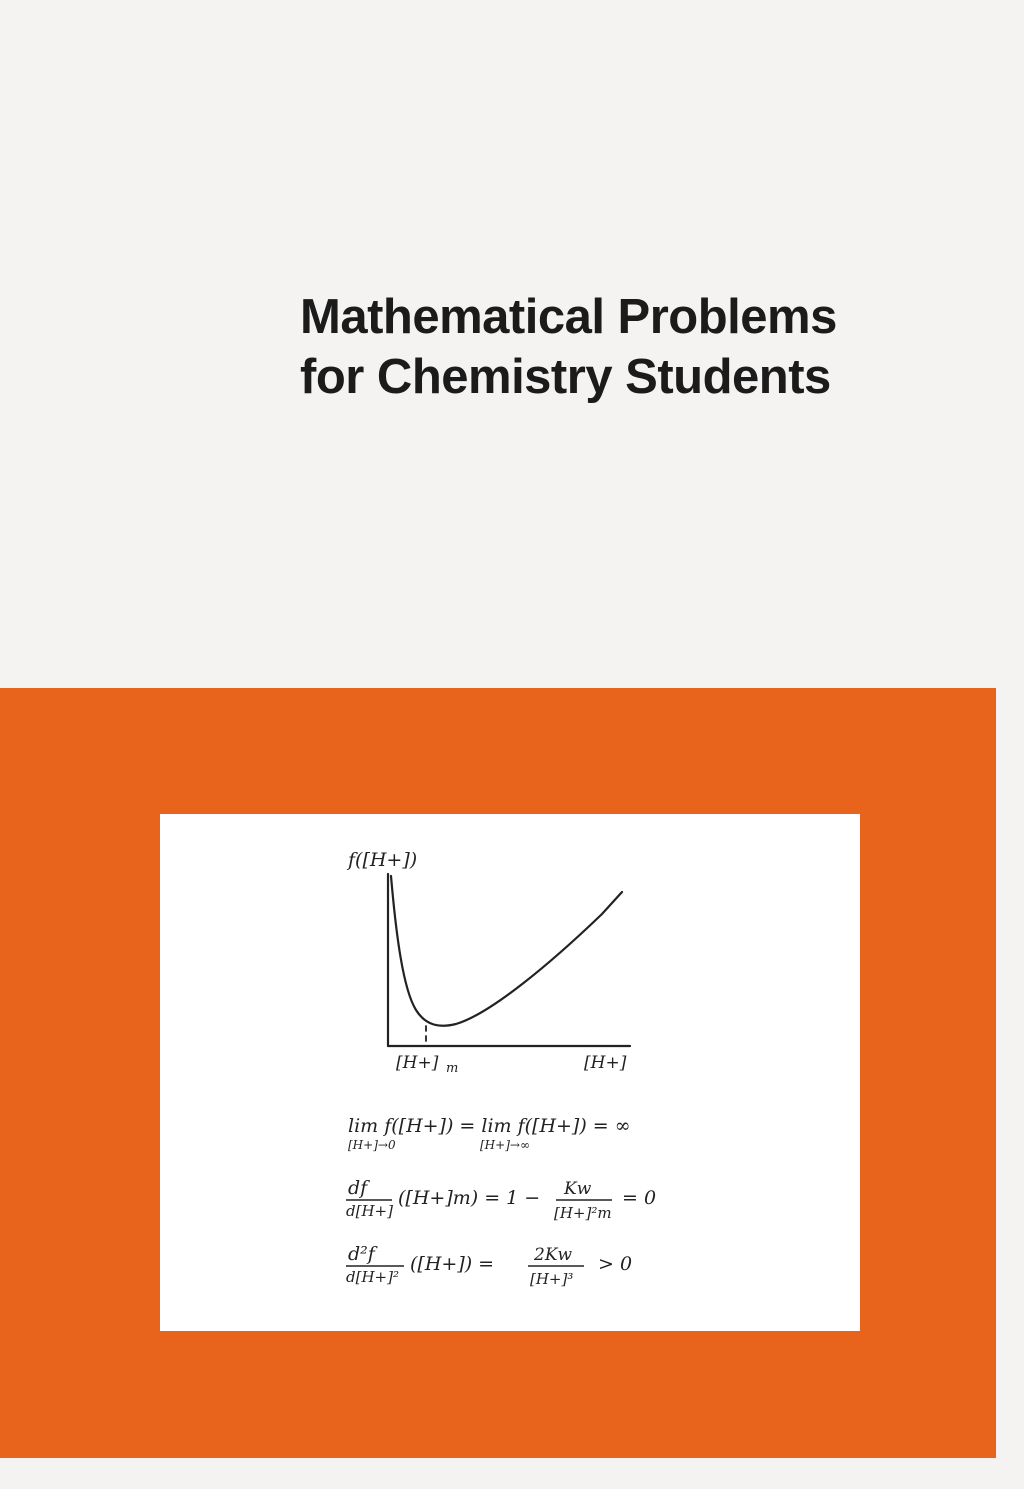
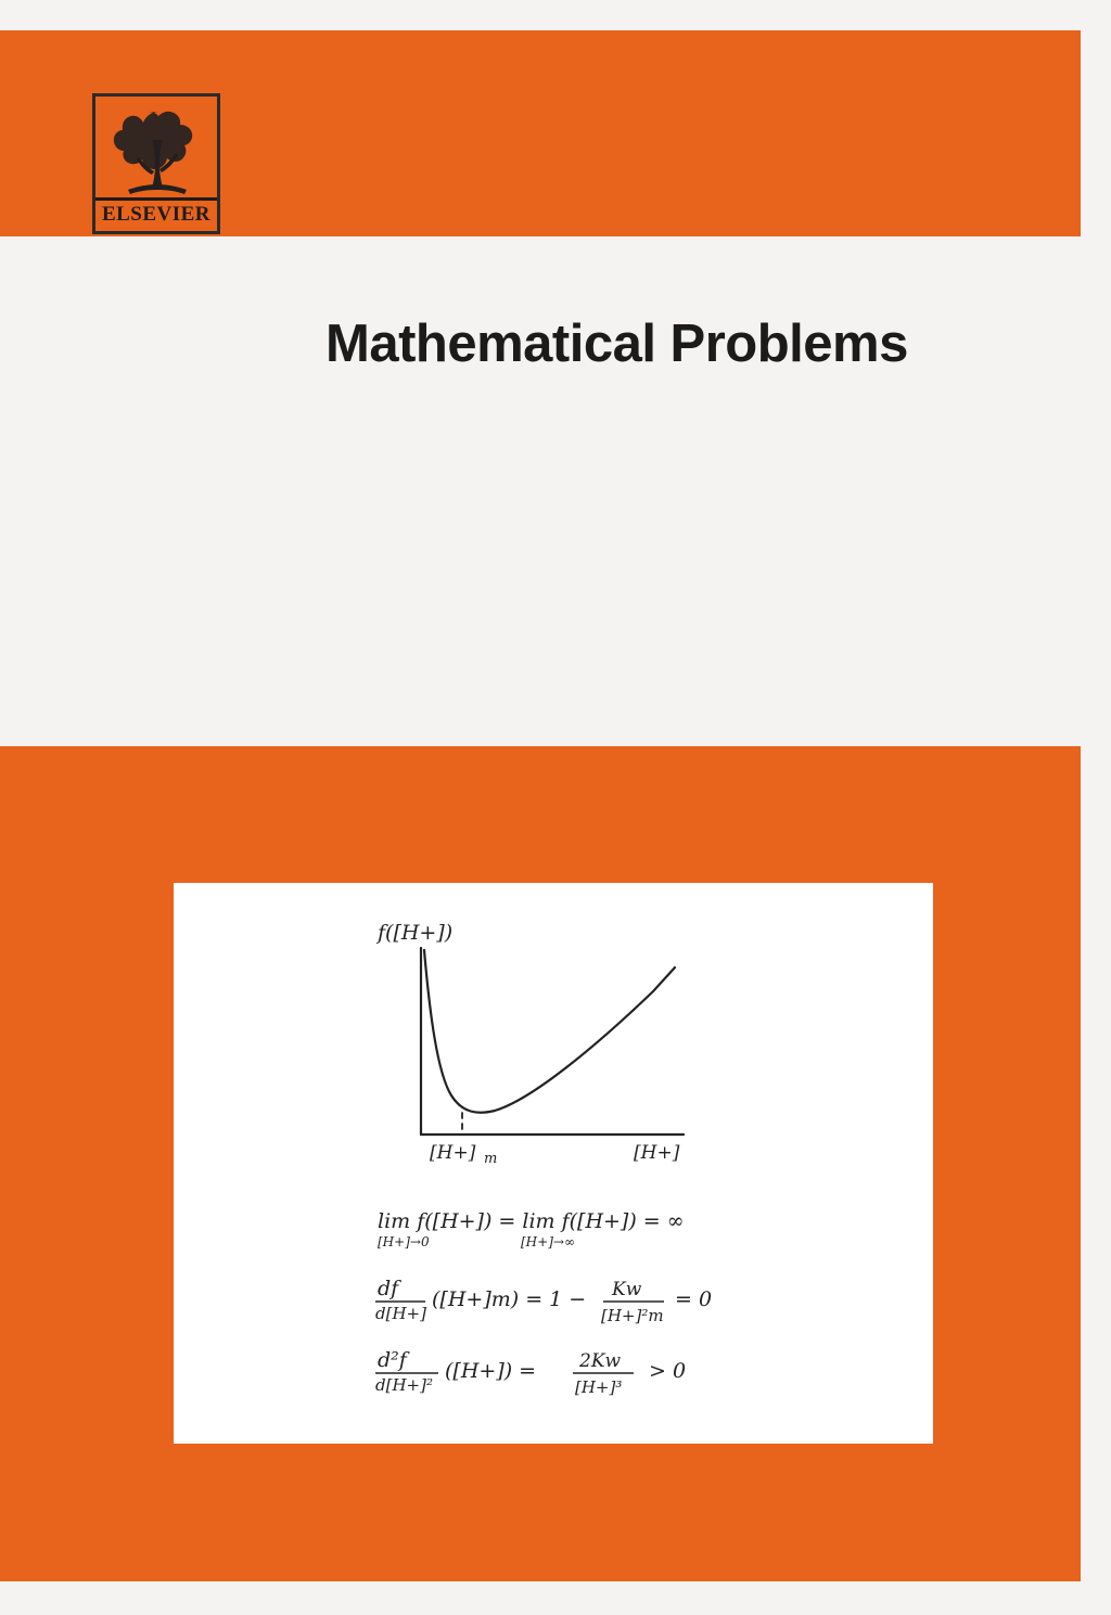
+ ELSEVIER
  Mathematical Problems
- for Chemistry Students
  f([H+])
  [H+]
  m
  [H+]
  lim f([H+]) = lim f([H+]) = ∞
  [H+]→0
  [H+]→∞
  df
  d[H+]
  ([H+]m) = 1 −
  Kw
  [H+]²m
  = 0
  d²f
  d[H+]²
  ([H+]) =
  2Kw
  [H+]³
  > 0
